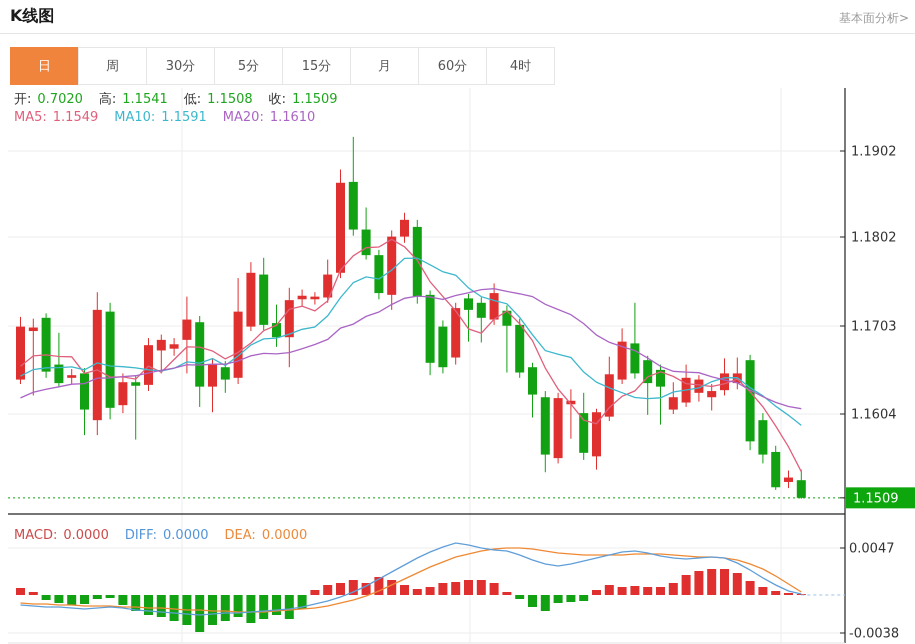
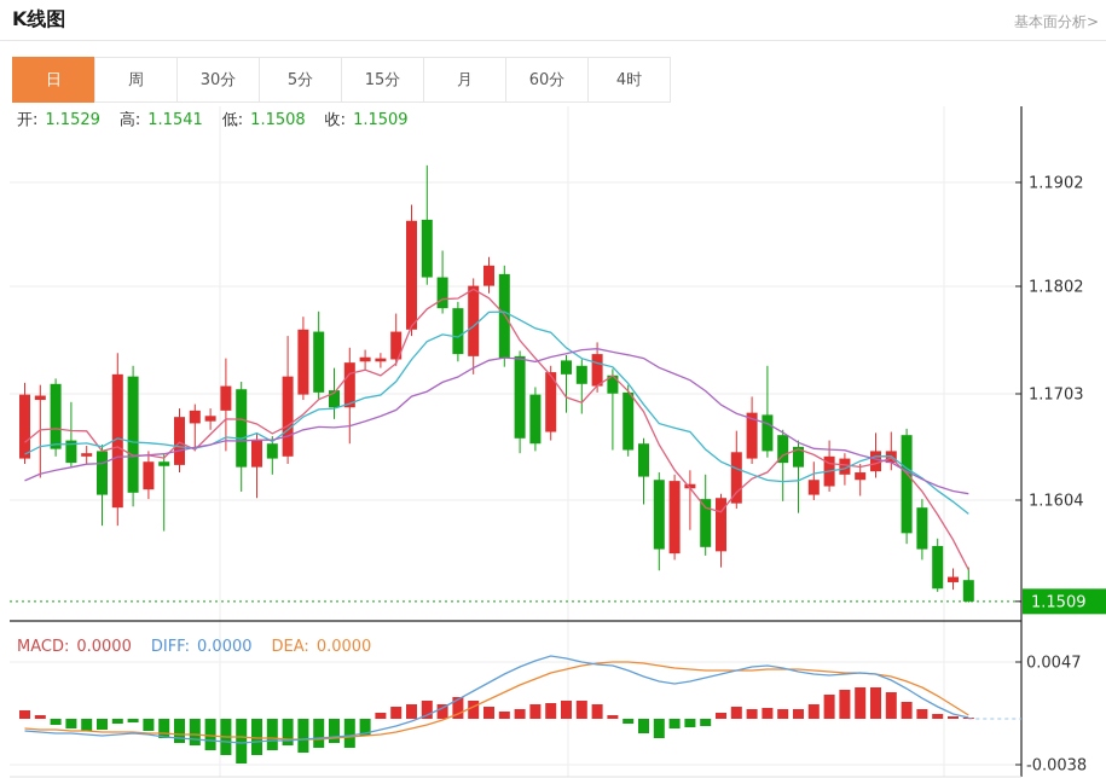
  K线图
  基本面分析>
  日
  周
  30分
  5分
  15分
  月
  60分
  4时
- 开: 0.7020 高: 1.1541 低: 1.1508 收: 1.1509
+ 开: 1.1529 高: 1.1541 低: 1.1508 收: 1.1509
- MA5: 1.1549 MA10: 1.1591 MA20: 1.1610
  MACD: 0.0000 DIFF: 0.0000 DEA: 0.0000
  1.1902
  1.1802
  1.1703
  1.1604
  0.0047
  -0.0038
  1.1509
